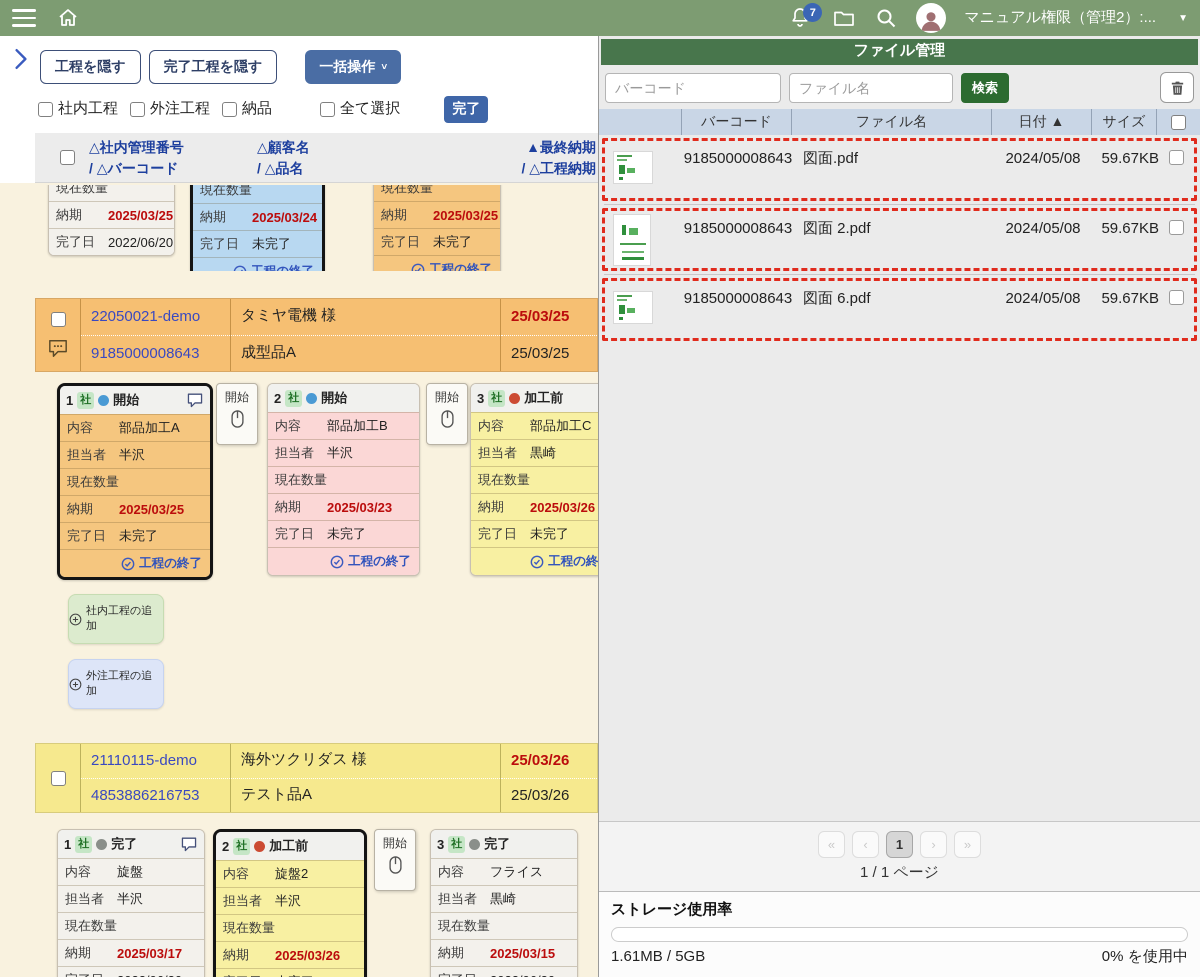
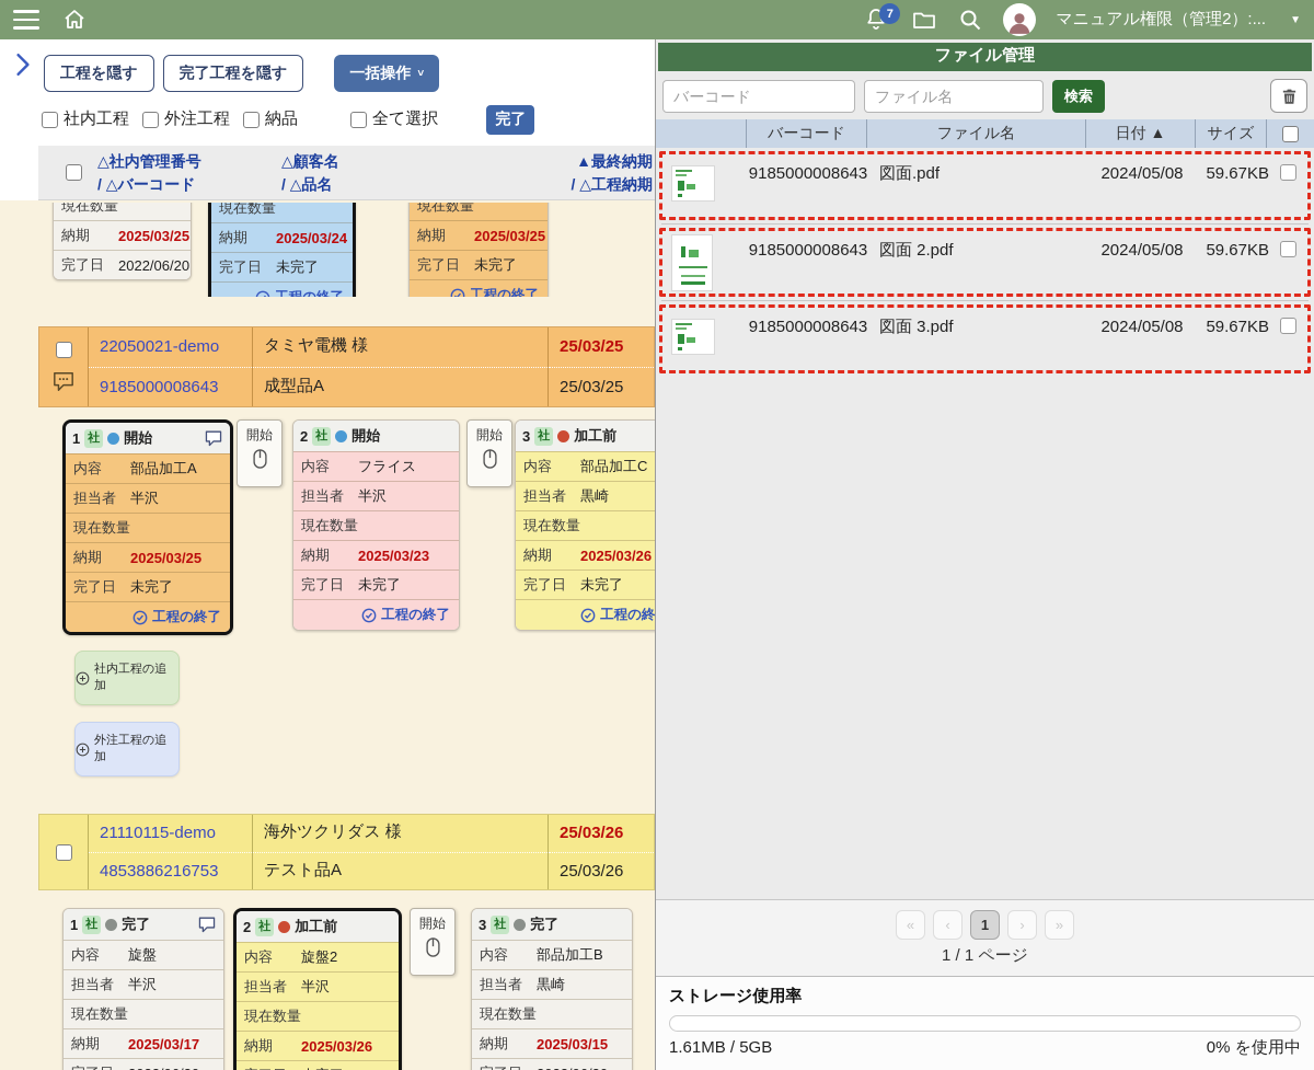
  7
  マニュアル権限（管理2）:...
  ▼
  工程を隠す
  完了工程を隠す
  一括操作
  ˅
  社内工程
  外注工程
  納品
  全て選択
  完了
  △社内管理番号
  / △バーコード
  △顧客名
  / △品名
  ▲最終納期
  / △工程納期
  現在数量
  納期
  2025/03/25
  完了日
  2022/06/20
  現在数量
  納期
  2025/03/24
  完了日
  未完了
  現在数量
  納期
  2025/03/25
  完了日
  未完了
  工程の終了
  22050021-demo
  9185000008643
  タミヤ電機 様
  成型品A
  25/03/25
  25/03/25
  1
  社
  開始
  内容
  部品加工A
  担当者
  半沢
  現在数量
  納期
  2025/03/25
  完了日
  未完了
  工程の終了
  開始
  2
  社
  開始
  内容
- 部品加工B
+ フライス
  担当者
  半沢
  現在数量
  納期
  2025/03/23
  完了日
  未完了
  工程の終了
  開始
  3
  社
  加工前
  内容
  部品加工C
  担当者
  黒崎
  現在数量
  納期
  2025/03/26
  完了日
  未完了
  工程の終
  社内工程の追加
  外注工程の追加
  21110115-demo
  4853886216753
  海外ツクリダス 様
  テスト品A
  25/03/26
  25/03/26
  1
  社
  完了
  内容
  旋盤
  担当者
  半沢
  現在数量
  納期
  2025/03/17
  2
  社
  加工前
  内容
  旋盤2
  担当者
  半沢
  現在数量
  納期
  2025/03/26
  開始
  3
  社
  完了
  内容
- フライス
+ 部品加工B
  担当者
  黒崎
  現在数量
  納期
  2025/03/15
  ファイル管理
  バーコード
  ファイル名
  検索
  バーコード
  ファイル名
  日付 ▲
  サイズ
  9185000008643
  図面.pdf
  2024/05/08
  59.67KB
  9185000008643
  図面 2.pdf
  2024/05/08
  59.67KB
  9185000008643
- 図面 6.pdf
+ 図面 3.pdf
  2024/05/08
  59.67KB
  «
  ‹
  1
  ›
  »
  1 / 1 ページ
  ストレージ使用率
  1.61MB / 5GB
  0% を使用中
